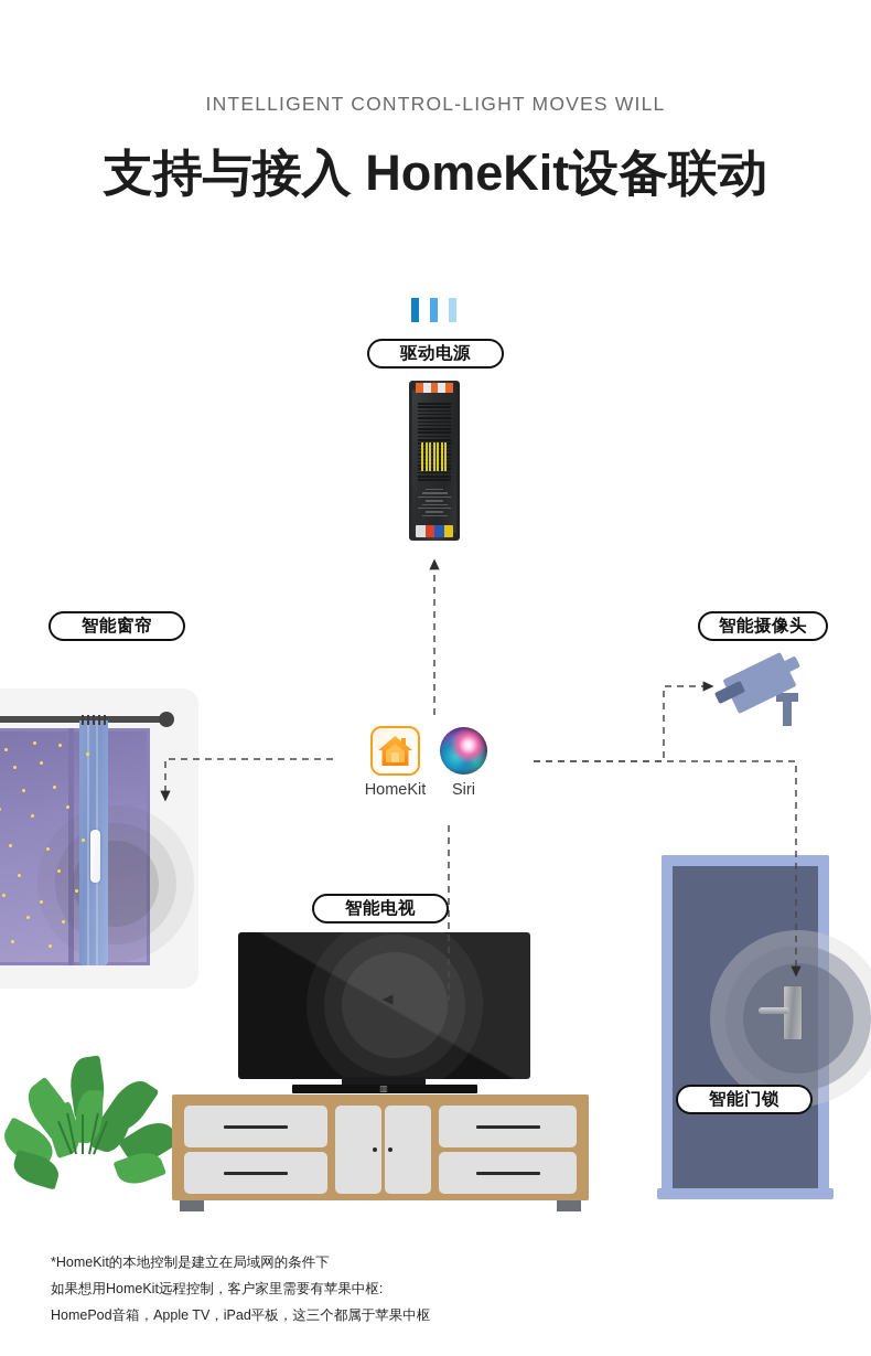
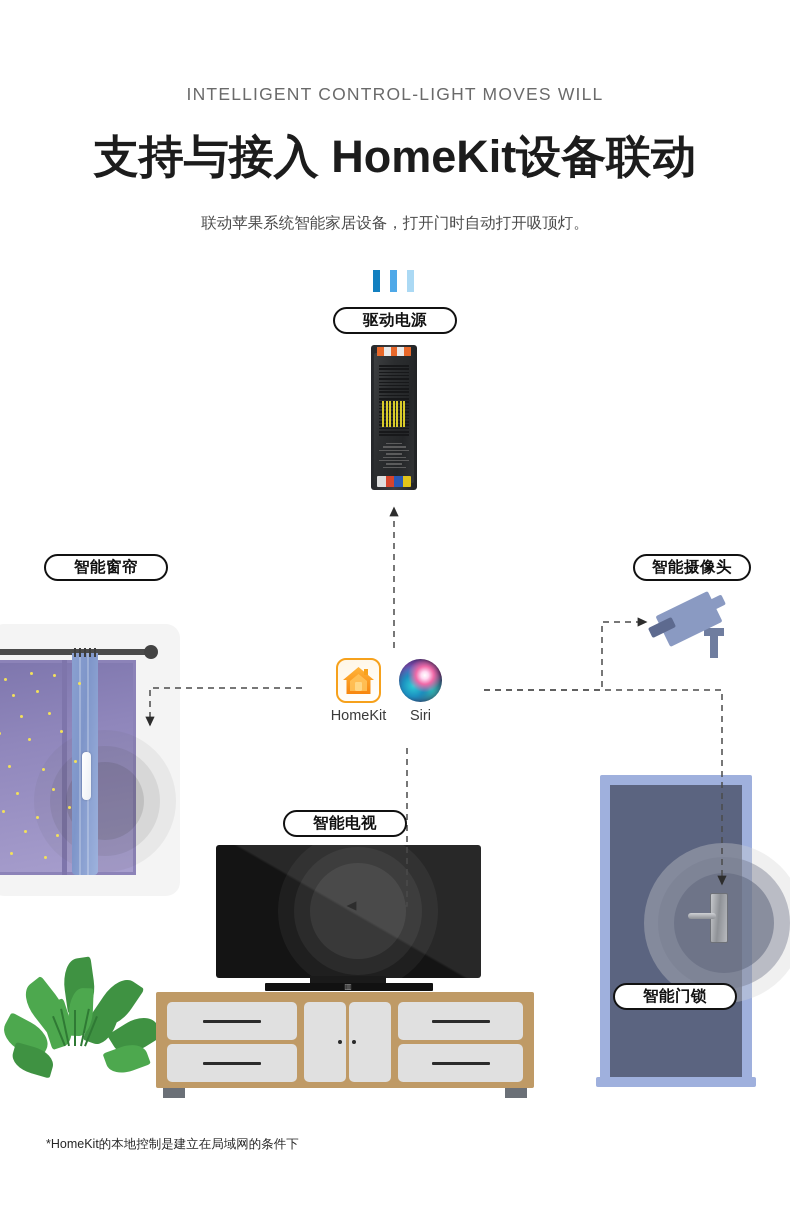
  INTELLIGENT CONTROL-LIGHT MOVES WILL
  支持与接入 HomeKit设备联动
+ 联动苹果系统智能家居设备，打开门时自动打开吸顶灯。
  驱动电源
  HomeKit
  Siri
  智能窗帘
  智能摄像头
  智能电视
  ▥
  智能门锁
  *HomeKit的本地控制是建立在局域网的条件下
- 如果想用HomeKit远程控制，客户家里需要有苹果中枢:
- HomePod音箱，Apple TV，iPad平板，这三个都属于苹果中枢
